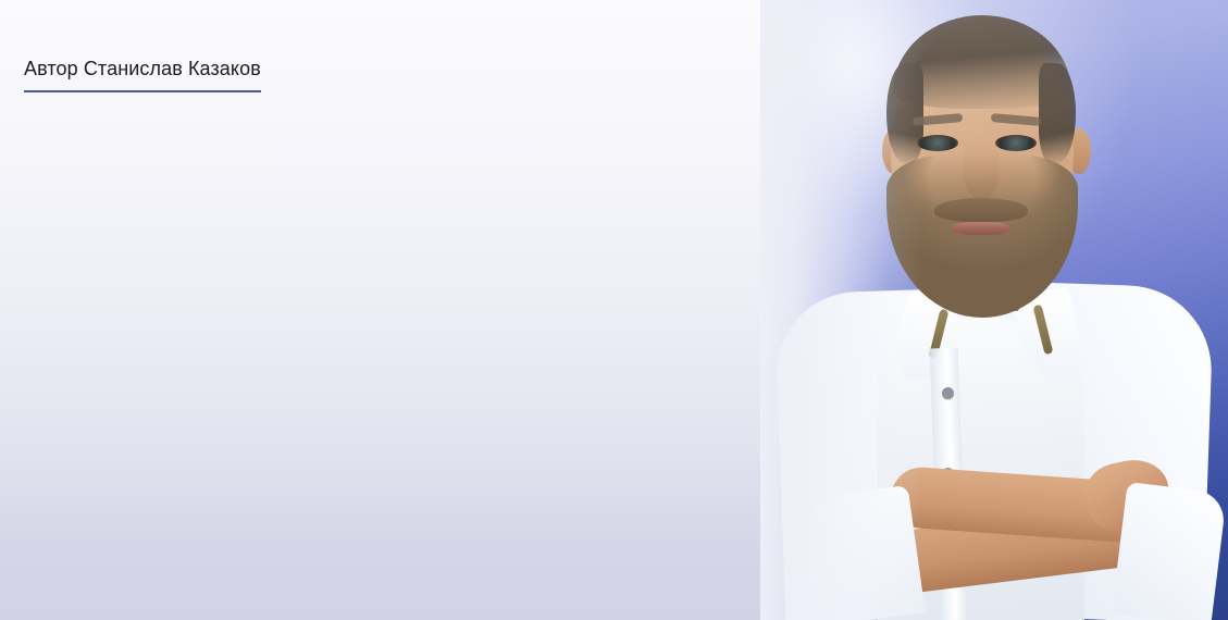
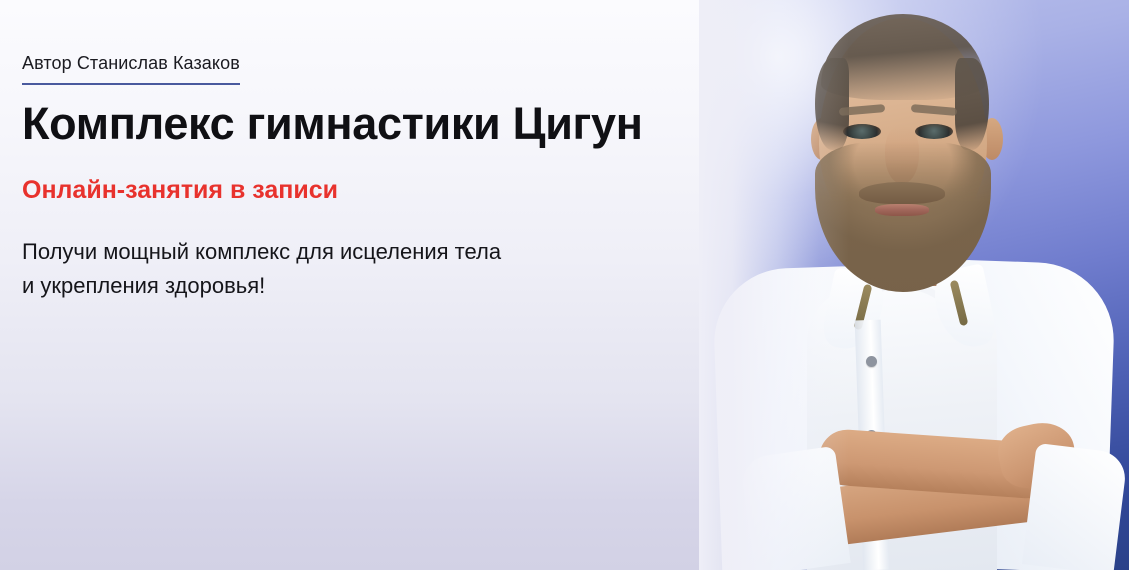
  Автор Станислав Казаков
+ Комплекс гимнастики Цигун
+ Онлайн-занятия в записи
+ Получи мощный комплекс для исцеления тела
+ и укрепления здоровья!
